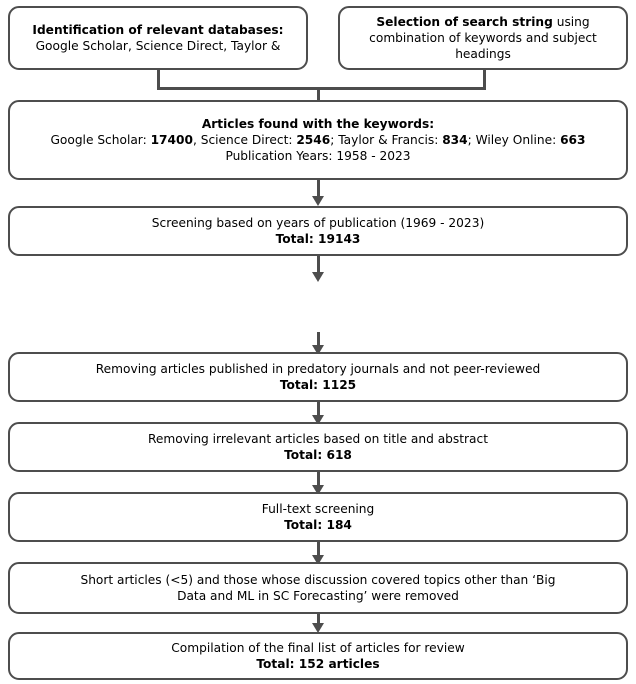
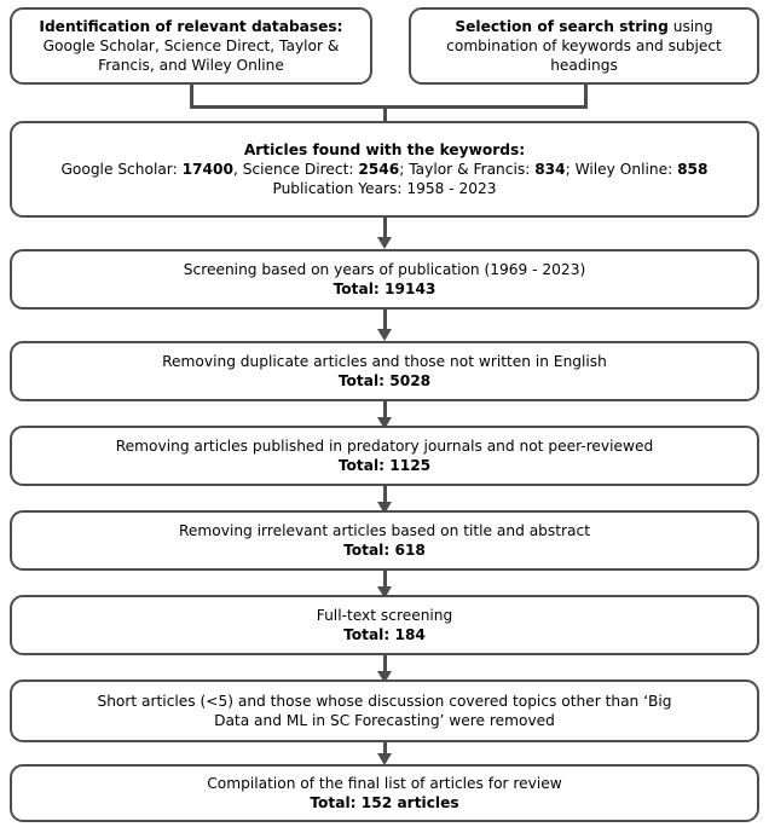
  Identification of relevant databases:
  Google Scholar, Science Direct, Taylor &
+ Francis, and Wiley Online
  Selection of search string using
  combination of keywords and subject
  headings
  Articles found with the keywords:
- Google Scholar: 17400, Science Direct: 2546; Taylor & Francis: 834; Wiley Online: 663
+ Google Scholar: 17400, Science Direct: 2546; Taylor & Francis: 834; Wiley Online: 858
  Publication Years: 1958 - 2023
  Screening based on years of publication (1969 - 2023)
  Total: 19143
+ Removing duplicate articles and those not written in English
+ Total: 5028
  Removing articles published in predatory journals and not peer-reviewed
  Total: 1125
  Removing irrelevant articles based on title and abstract
  Total: 618
  Full-text screening
  Total: 184
  Short articles (<5) and those whose discussion covered topics other than ‘Big
  Data and ML in SC Forecasting’ were removed
  Compilation of the final list of articles for review
  Total: 152 articles
